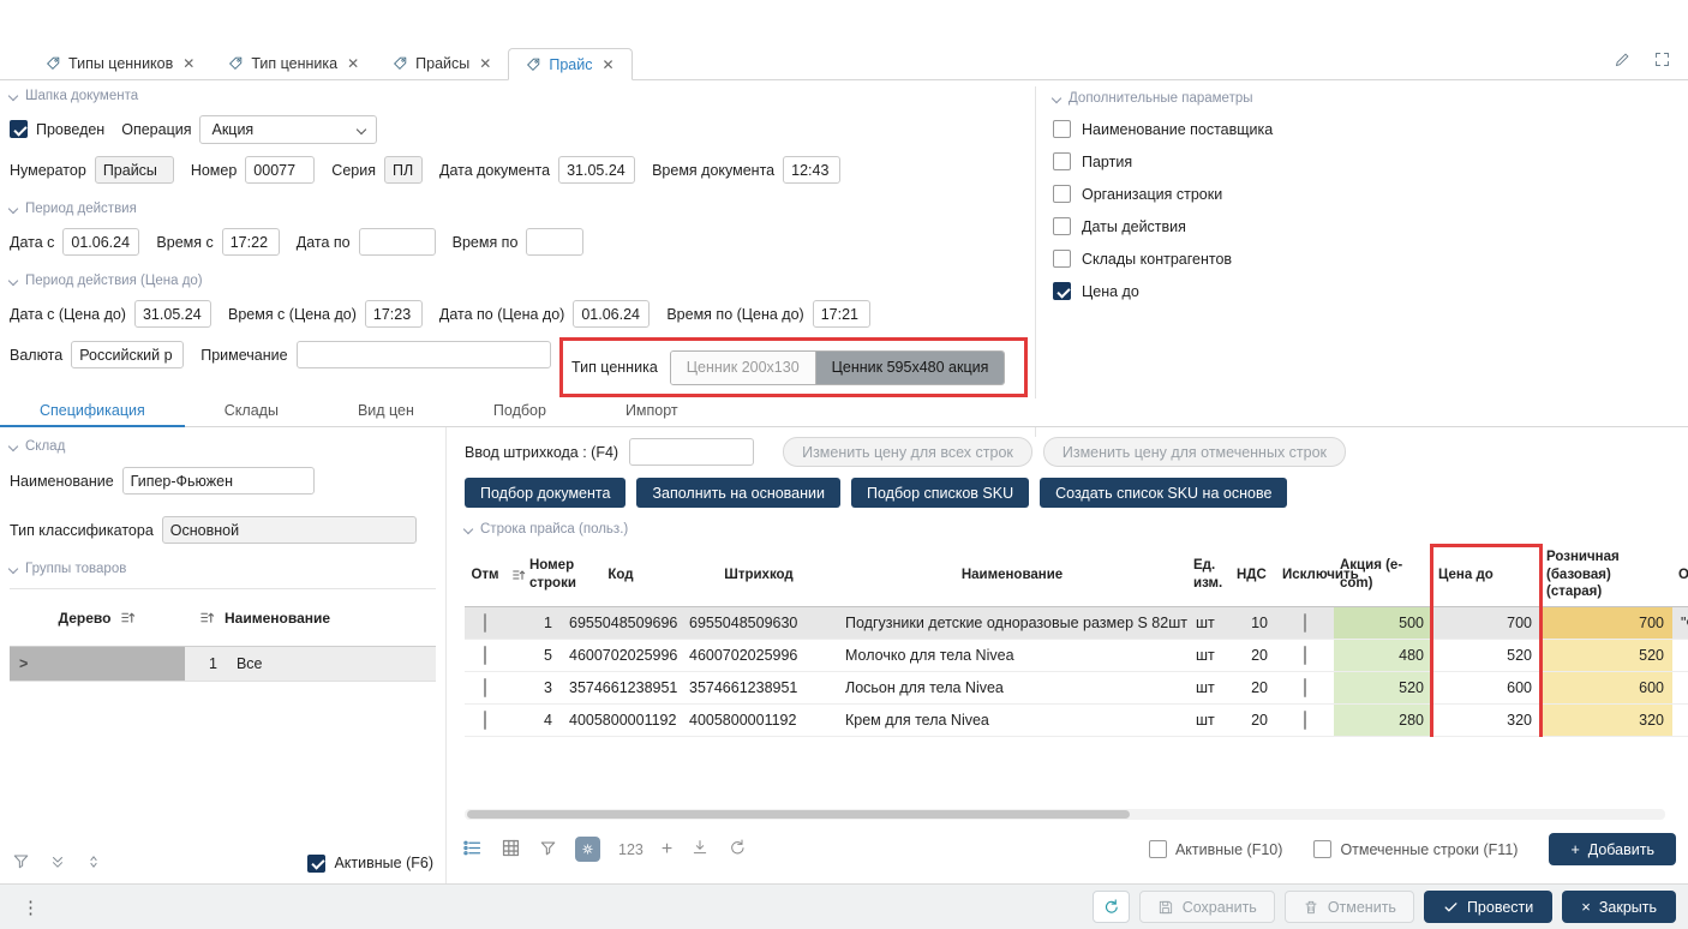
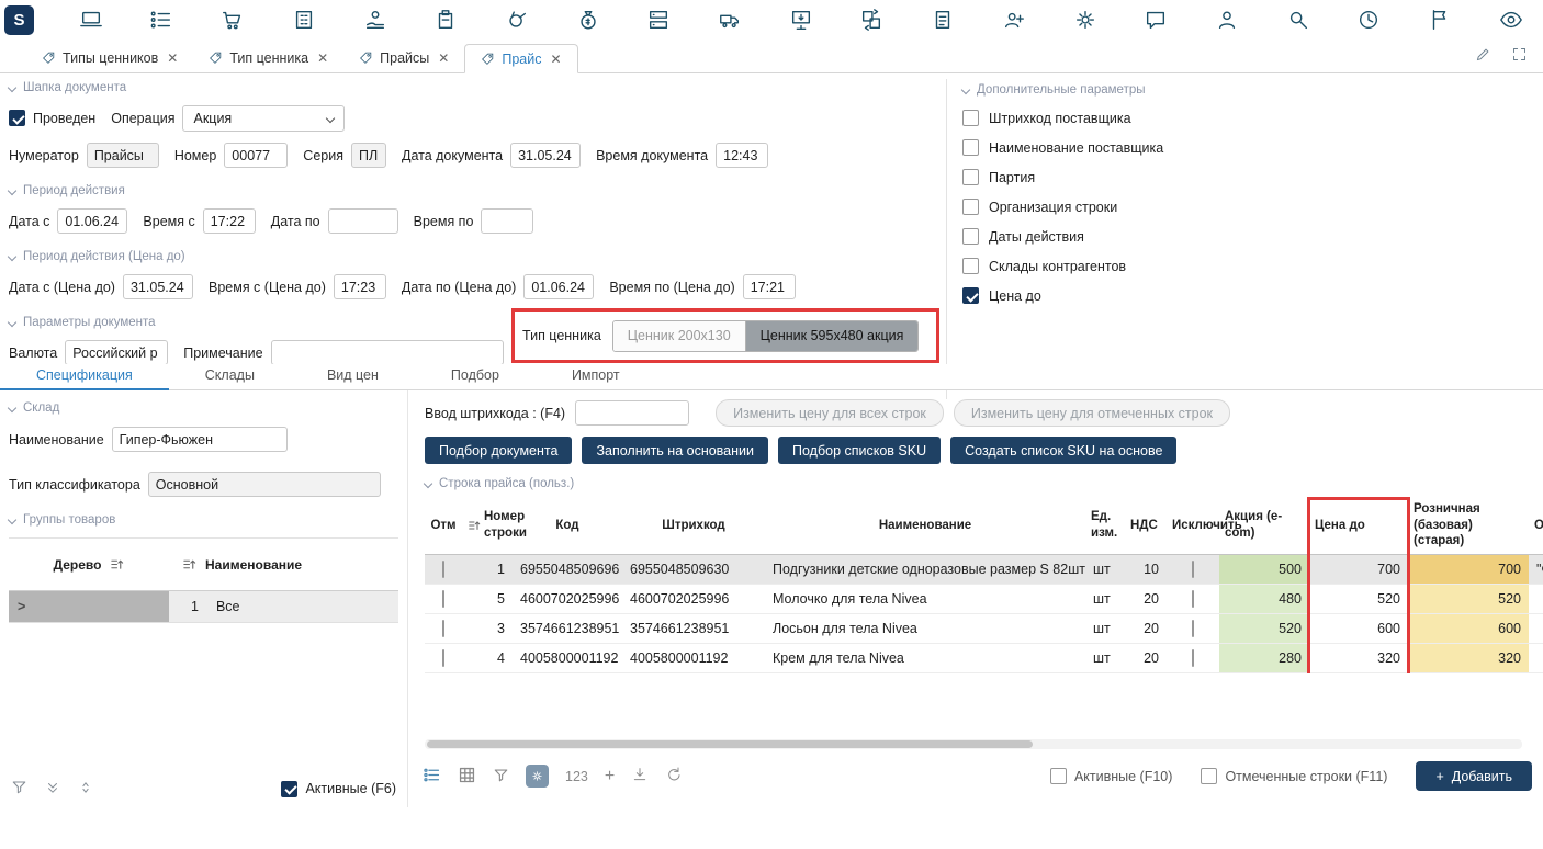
+ S
  Типы ценников
  ✕
  Тип ценника
  ✕
  Прайсы
  ✕
  Прайс
  ✕
  Шапка документа
  Проведен
  Операция
  Акция
  Нумератор
  Прайсы
  Номер
  00077
  Серия
  ПЛ
  Дата документа
  31.05.24
  Время документа
  12:43
  Период действия
  Дата с
  01.06.24
  Время с
  17:22
  Дата по
  Время по
  Период действия (Цена до)
  Дата с (Цена до)
  31.05.24
  Время с (Цена до)
  17:23
  Дата по (Цена до)
  01.06.24
  Время по (Цена до)
  17:21
+ Параметры документа
  Валюта
  Российский р
  Примечание
  Тип ценника
  Ценник 200х130
  Ценник 595х480 акция
  Дополнительные параметры
+ Штрихкод поставщика
  Наименование поставщика
  Партия
  Организация строки
  Даты действия
  Склады контрагентов
  Цена до
  Спецификация
  Склады
  Вид цен
  Подбор
  Импорт
  Склад
  Наименование
  Гипер-Фьюжен
  Тип классификатора
  Основной
  Группы товаров
  Дерево
  Наименование
  >
  1
  Все
  Активные (F6)
  Ввод штрихкода : (F4)
  Изменить цену для всех строк
  Изменить цену для отмеченных строк
  Подбор документа
  Заполнить на основании
  Подбор списков SKU
  Создать список SKU на основе
  Строка прайса (польз.)
  Отм	Номер строки	Код	Штрихкод	Наименование	Ед. изм.	НДС	Исключи	Акция (e-com)	Цена до	Розничная (базовая) (старая)	О
  	1	6955048509696	6955048509630	Подгузники детские одноразовые размер S 82шт	шт	10		500	700	700	"
  	5	4600702025996	4600702025996	Молочко для тела Nivea	шт	20		480	520	520
  	3	3574661238951	3574661238951	Лосьон для тела Nivea	шт	20		520	600	600
  	4	4005800001192	4005800001192	Крем для тела Nivea	шт	20		280	320	320
  123
  +
  Активные (F10)
  Отмеченные строки (F11)
  +
  Добавить
- ⋮
- Сохранить
- Отменить
- Провести
- ×
- Закрыть
